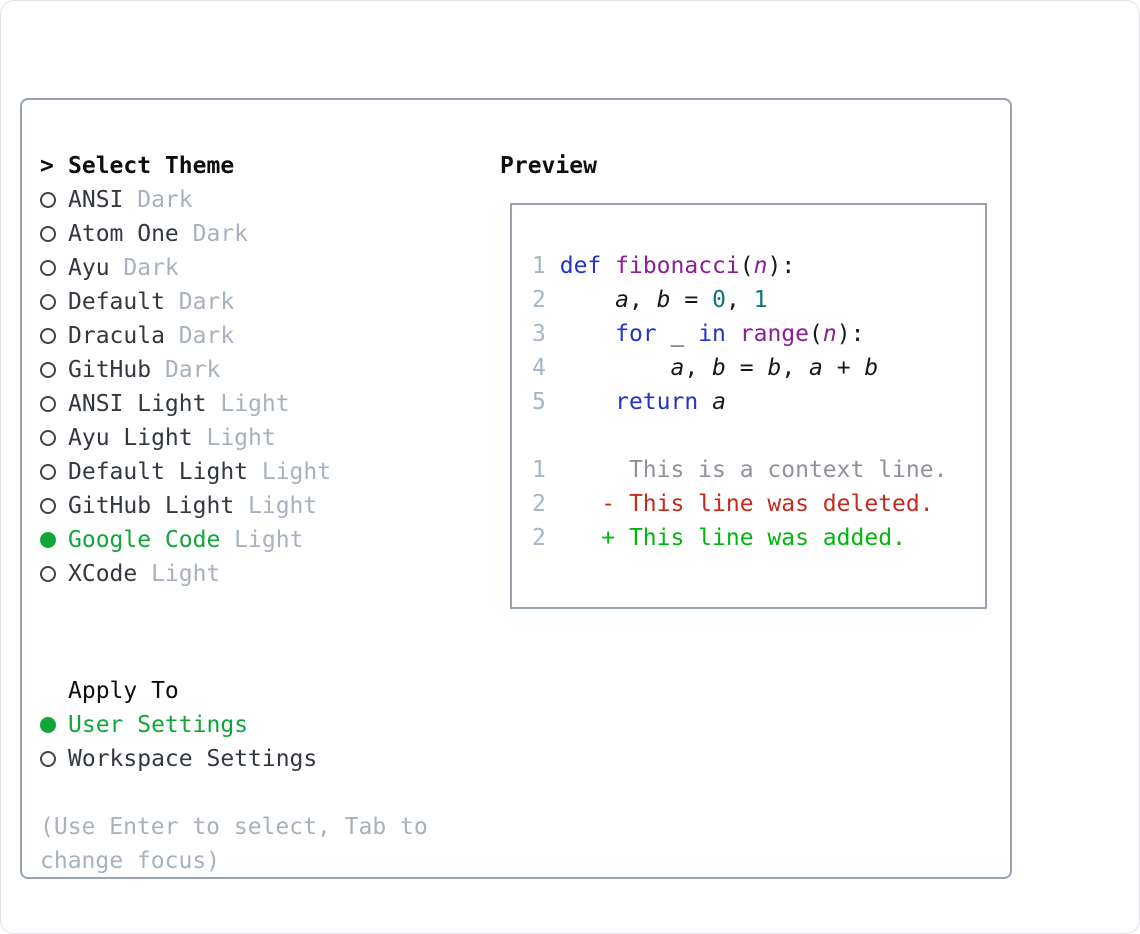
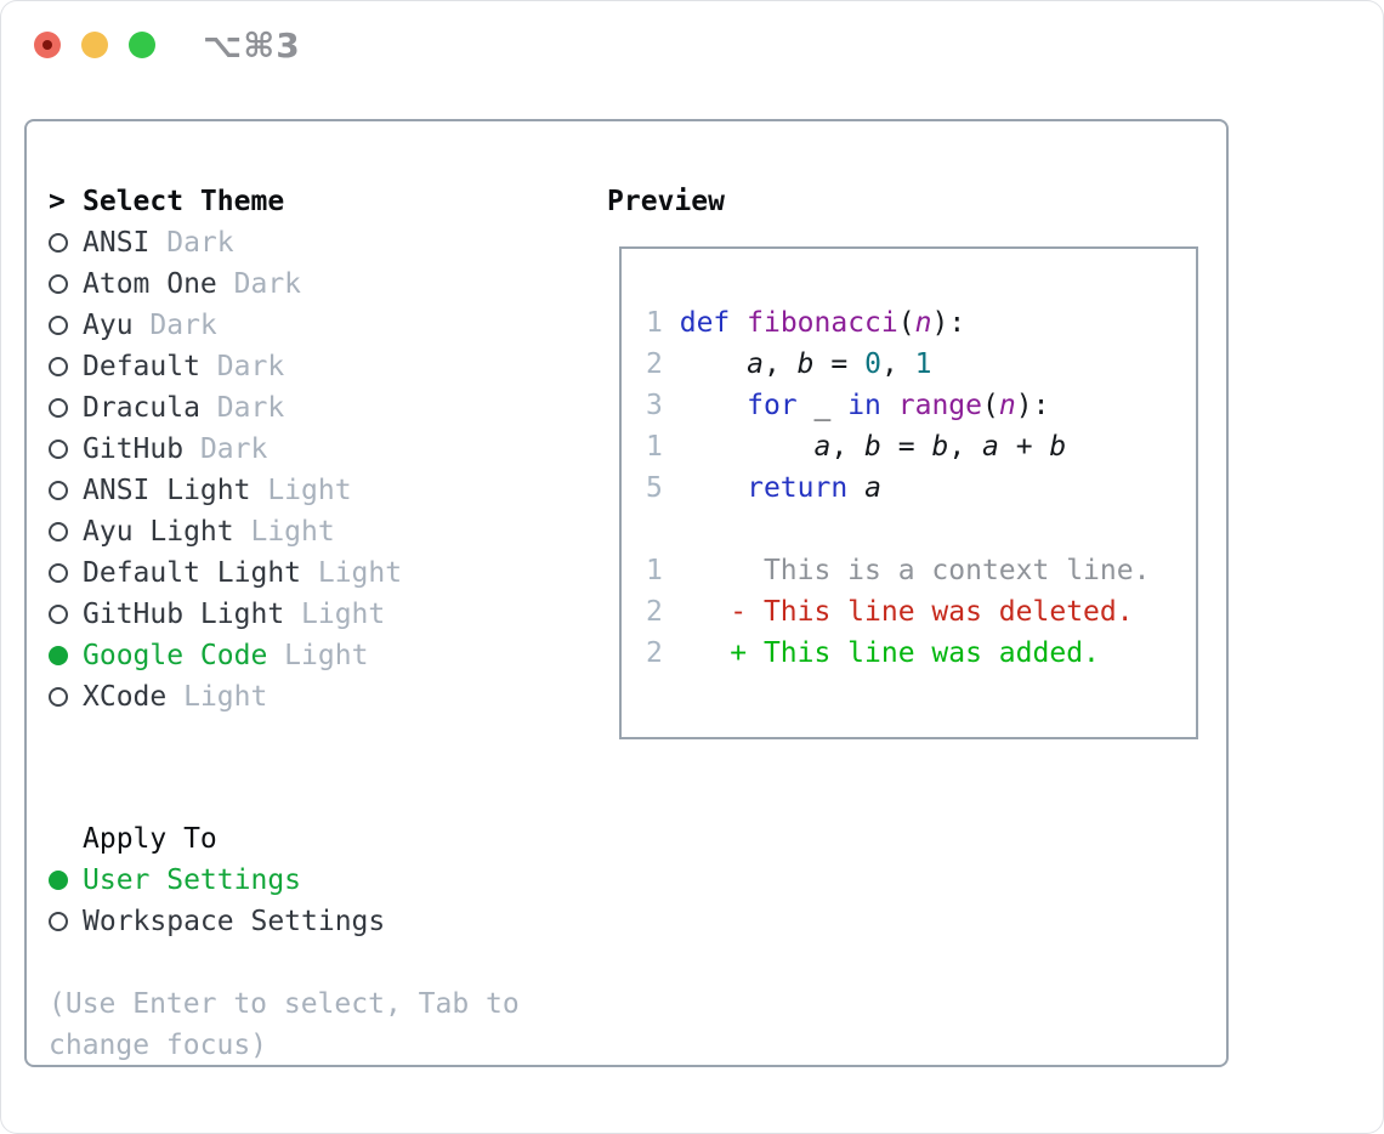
+ ⌥⌘3
  >
  Select Theme
  ANSI
  Dark
  Atom One
  Dark
  Ayu
  Dark
  Default
  Dark
  Dracula
  Dark
  GitHub
  Dark
  ANSI Light
  Light
  Ayu Light
  Light
  Default Light
  Light
  GitHub Light
  Light
  Google Code
  Light
  XCode
  Light
  Apply To
  User Settings
  Workspace Settings
  (Use Enter to select, Tab to
  change focus)
  Preview
  1 def fibonacci(n):
  2 a, b = 0, 1
  3 for _ in range(n):
- 4 a, b = b, a + b
+ 1 a, b = b, a + b
  5 return a
  1 This is a context line.
  2 - This line was deleted.
  2 + This line was added.
